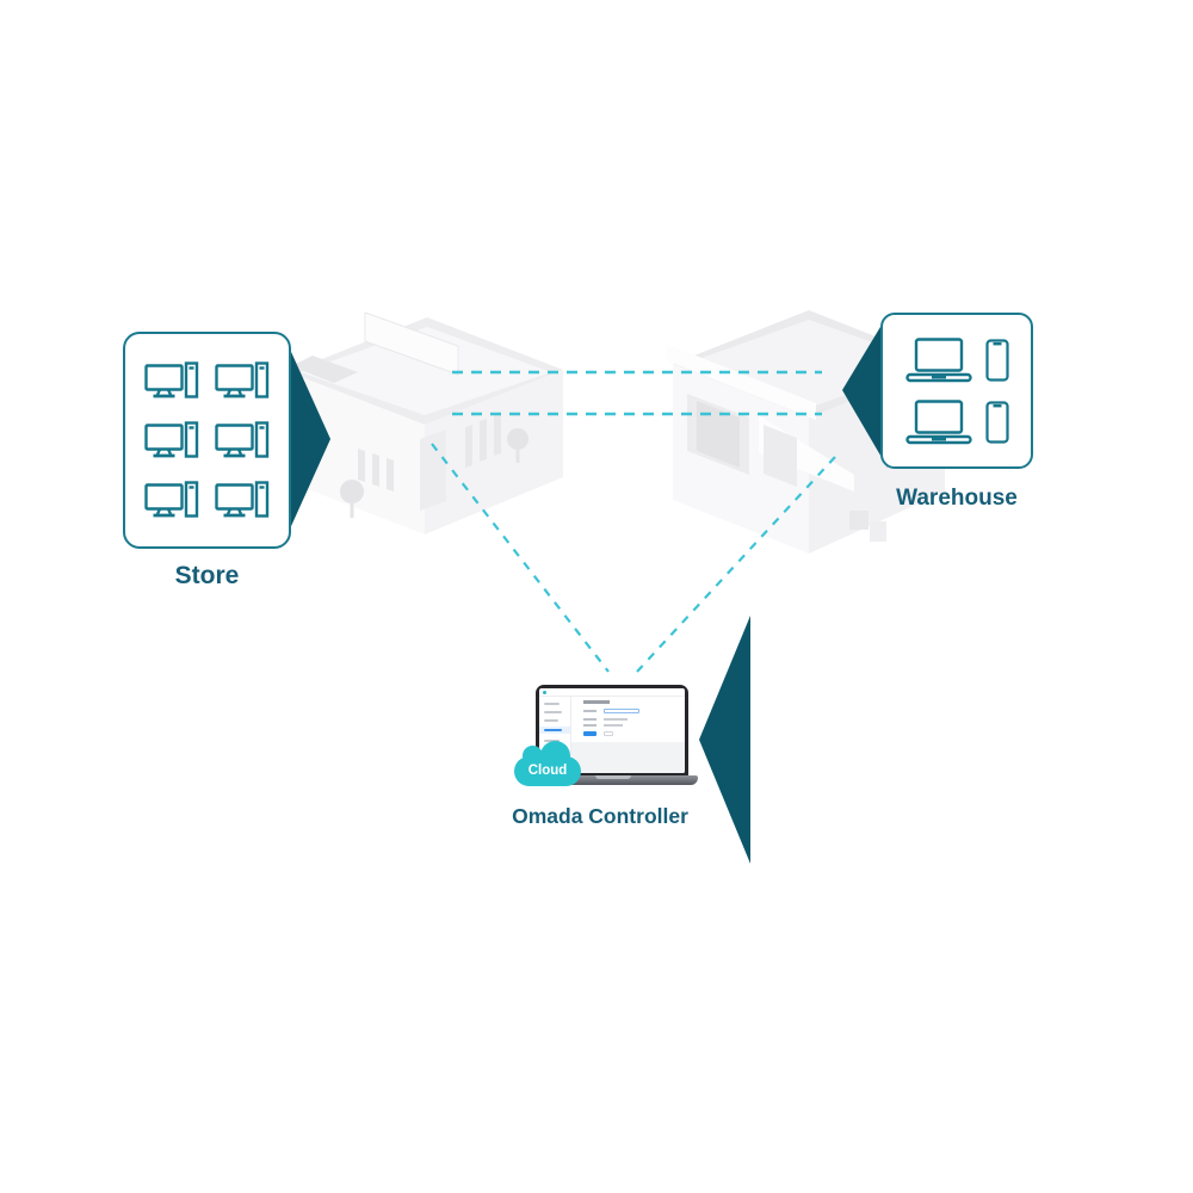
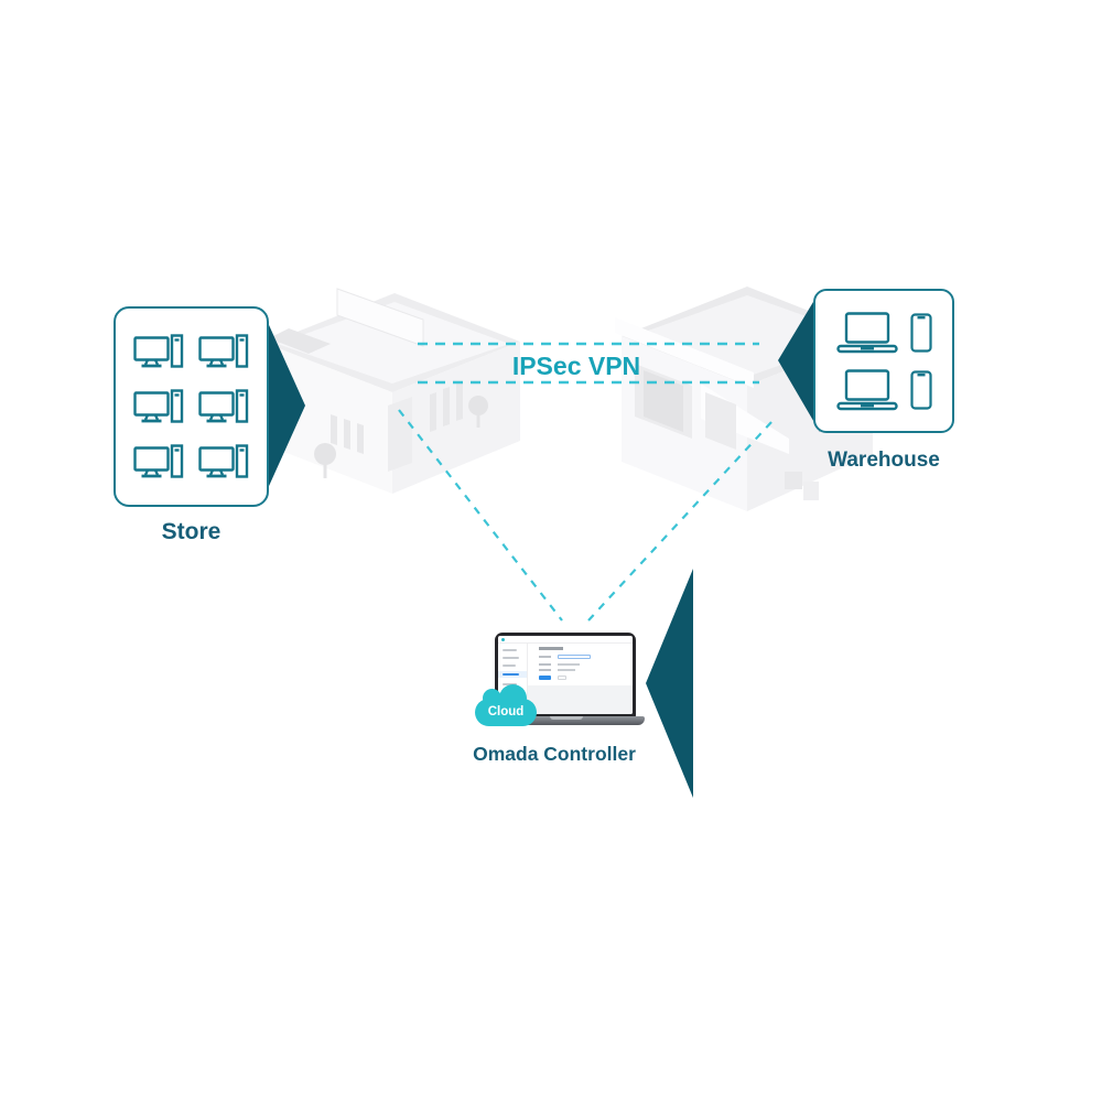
  Store
  Warehouse
+ IPSec VPN
  Cloud
  Omada Controller
